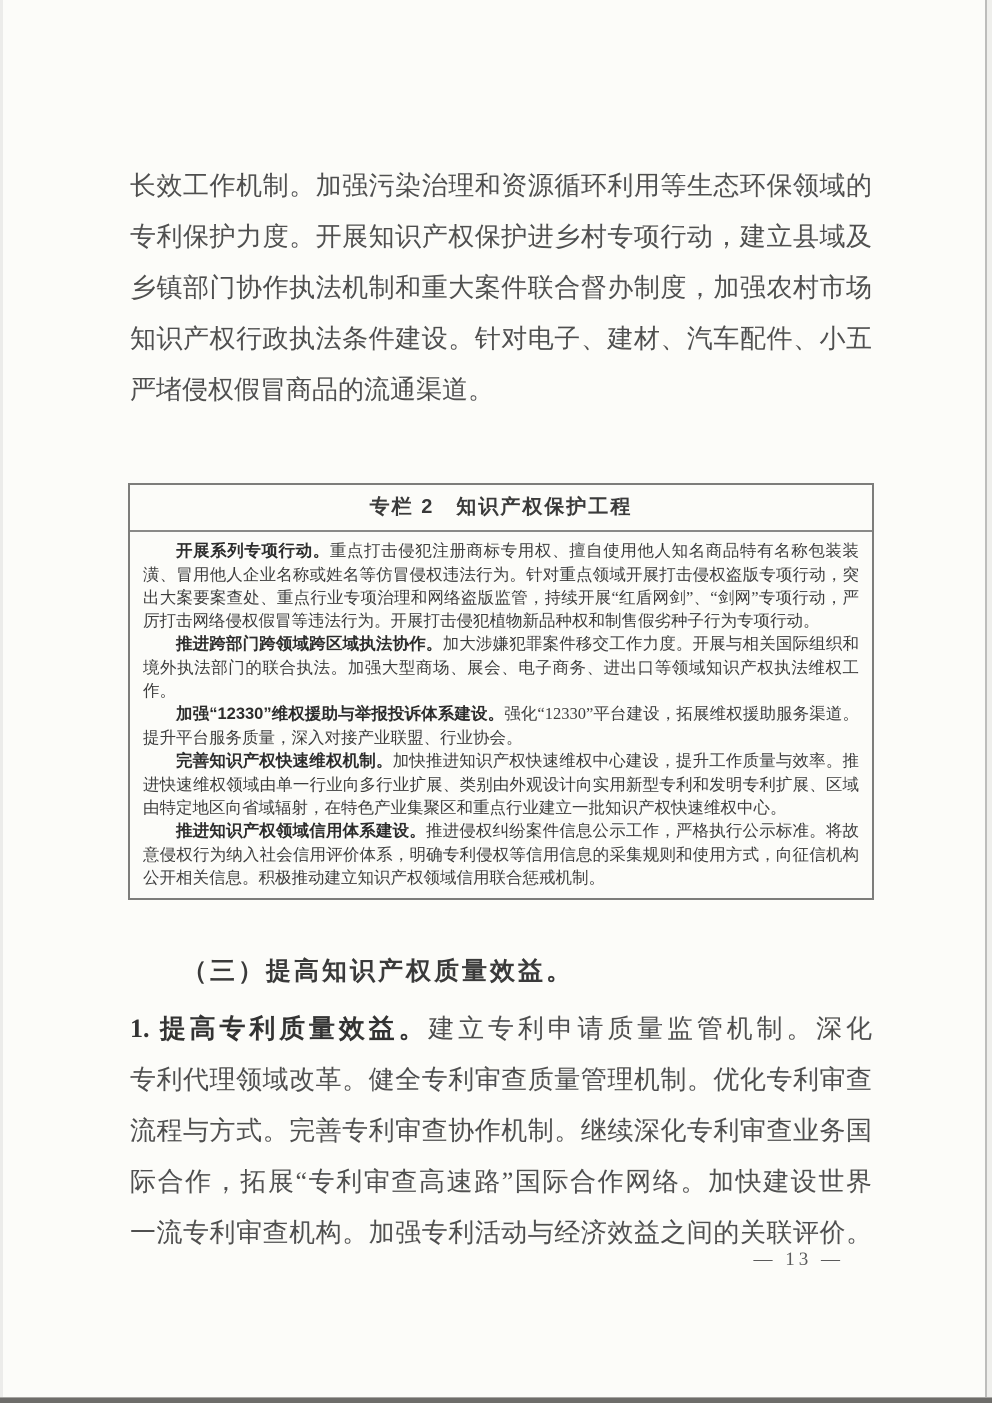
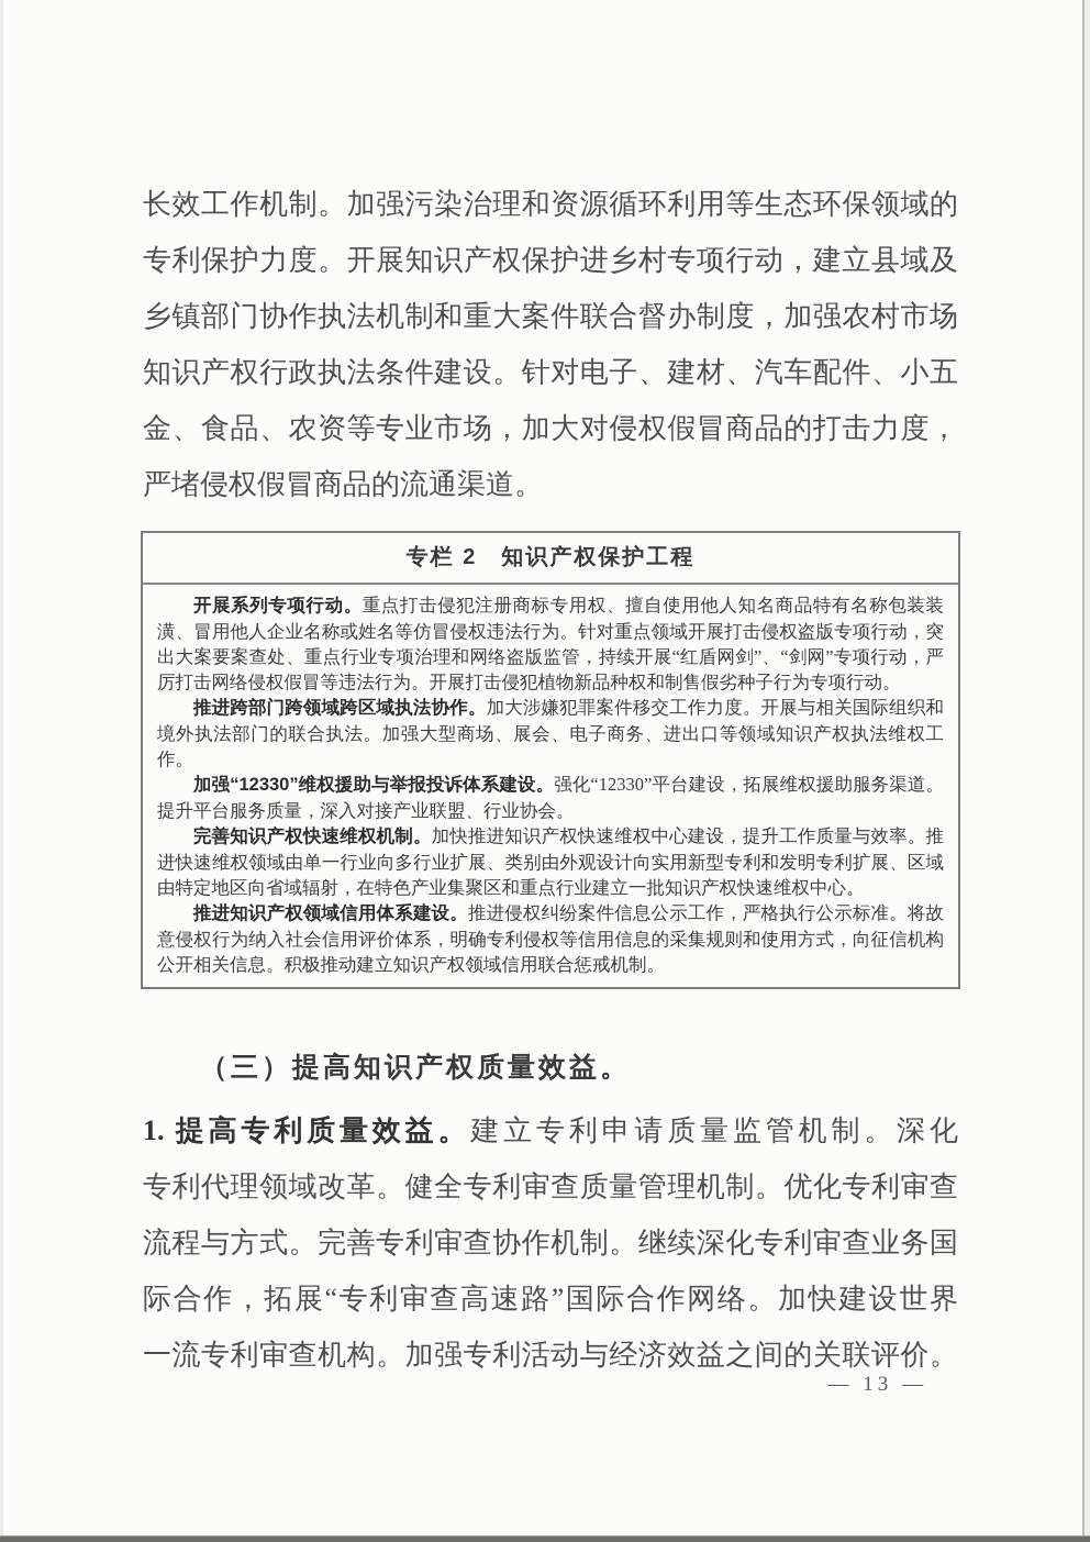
  长效工作机制。加强污染治理和资源循环利用等生态环保领域的
  专利保护力度。开展知识产权保护进乡村专项行动，建立县域及
  乡镇部门协作执法机制和重大案件联合督办制度，加强农村市场
  知识产权行政执法条件建设。针对电子、建材、汽车配件、小五
+ 金、食品、农资等专业市场，加大对侵权假冒商品的打击力度，
  严堵侵权假冒商品的流通渠道。
  专栏 2 知识产权保护工程
  开展系列专项行动。重点打击侵犯注册商标专用权、擅自使用他人知名商品特有名称包装装潢、冒用他人企业名称或姓名等仿冒侵权违法行为。针对重点领域开展打击侵权盗版专项行动，突出大案要案查处、重点行业专项治理和网络盗版监管，持续开展“红盾网剑”、“剑网”专项行动，严厉打击网络侵权假冒等违法行为。开展打击侵犯植物新品种权和制售假劣种子行为专项行动。
  推进跨部门跨领域跨区域执法协作。加大涉嫌犯罪案件移交工作力度。开展与相关国际组织和境外执法部门的联合执法。加强大型商场、展会、电子商务、进出口等领域知识产权执法维权工作。
  加强“12330”维权援助与举报投诉体系建设。强化“12330”平台建设，拓展维权援助服务渠道。提升平台服务质量，深入对接产业联盟、行业协会。
  完善知识产权快速维权机制。加快推进知识产权快速维权中心建设，提升工作质量与效率。推进快速维权领域由单一行业向多行业扩展、类别由外观设计向实用新型专利和发明专利扩展、区域由特定地区向省域辐射，在特色产业集聚区和重点行业建立一批知识产权快速维权中心。
  推进知识产权领域信用体系建设。推进侵权纠纷案件信息公示工作，严格执行公示标准。将故意侵权行为纳入社会信用评价体系，明确专利侵权等信用信息的采集规则和使用方式，向征信机构公开相关信息。积极推动建立知识产权领域信用联合惩戒机制。
  （三）提高知识产权质量效益。
  1. 提高专利质量效益。建立专利申请质量监管机制。深化
  专利代理领域改革。健全专利审查质量管理机制。优化专利审查
  流程与方式。完善专利审查协作机制。继续深化专利审查业务国
  际合作，拓展“专利审查高速路”国际合作网络。加快建设世界
  一流专利审查机构。加强专利活动与经济效益之间的关联评价。
  — 13 —
